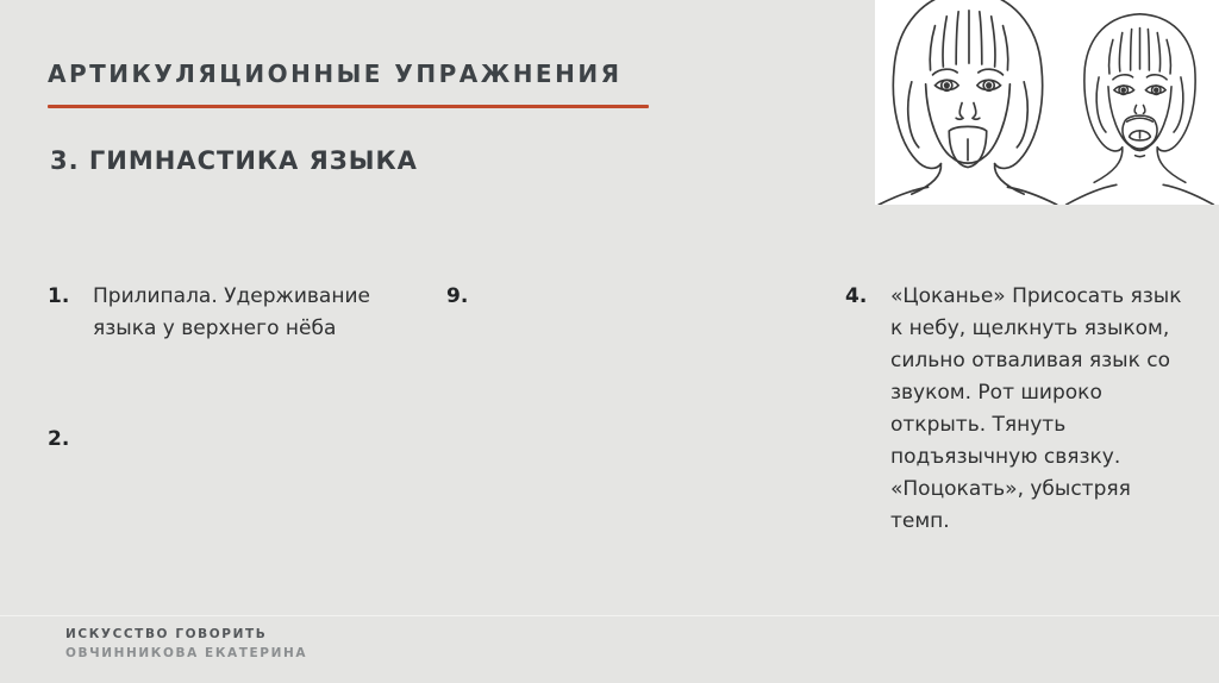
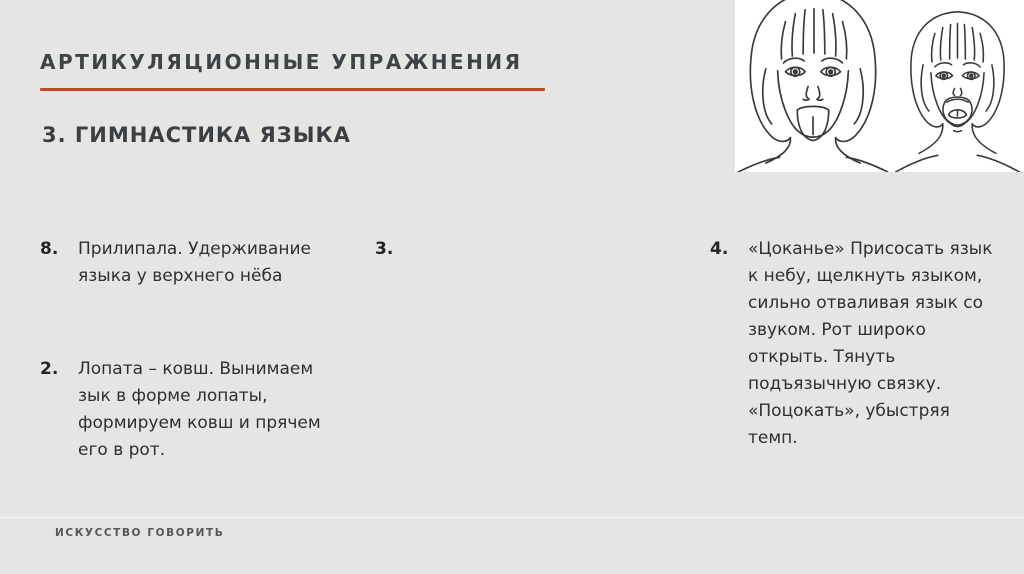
  АРТИКУЛЯЦИОННЫЕ УПРАЖНЕНИЯ
  3. ГИМНАСТИКА ЯЗЫКА
- 1.
+ 8.
  Прилипала. Удерживание языка у верхнего нёба
  2.
+ Лопата – ковш. Вынимаем зык в форме лопаты, формируем ковш и прячем его в рот.
- 9.
+ 3.
  4.
  «Цоканье» Присосать язык к небу, щелкнуть языком, сильно отваливая язык со звуком. Рот широко открыть. Тянуть подъязычную связку. «Поцокать», убыстряя темп.
  ИСКУССТВО ГОВОРИТЬ
- ОВЧИННИКОВА ЕКАТЕРИНА
